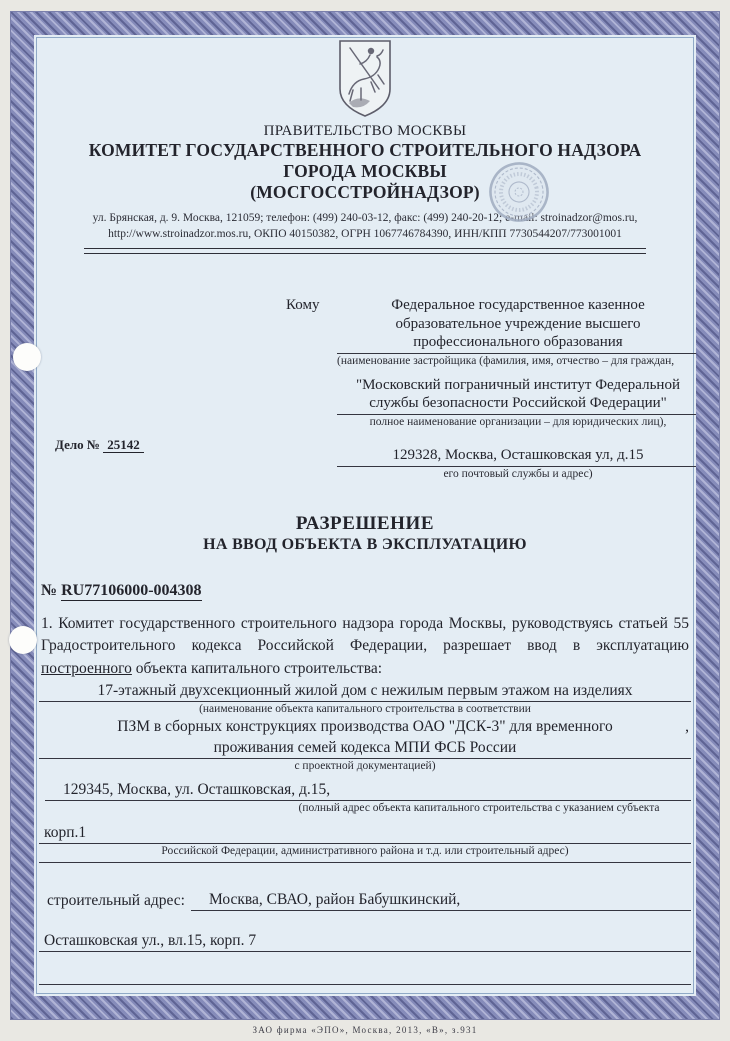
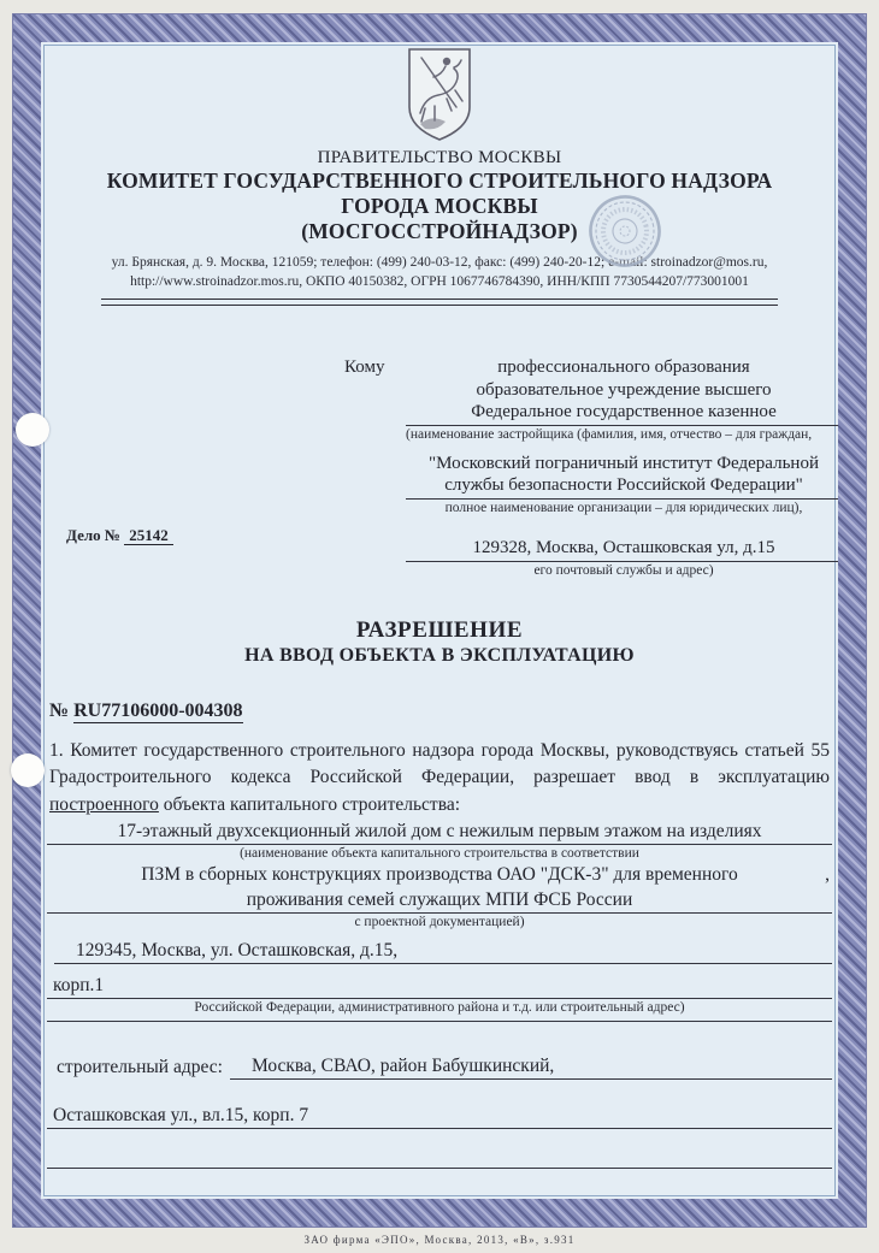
  ПРАВИТЕЛЬСТВО МОСКВЫ
  КОМИТЕТ ГОСУДАРСТВЕННОГО СТРОИТЕЛЬНОГО НАДЗОРА
  ГОРОДА МОСКВЫ
  (МОСГОССТРОЙНАДЗОР)
  ул. Брянская, д. 9. Москва, 121059; телефон: (499) 240-03-12, факс: (499) 240-20-12; e-mail: stroinadzor@mos.ru,
  http://www.stroinadzor.mos.ru, ОКПО 40150382, ОГРН 1067746784390, ИНН/КПП 7730544207/773001001
  Кому
- Федеральное государственное казенное
+ профессионального образования
  образовательное учреждение высшего
- профессионального образования
+ Федеральное государственное казенное
  (наименование застройщика (фамилия, имя, отчество – для граждан,
  "Московский пограничный институт Федеральной
  службы безопасности Российской Федерации"
  полное наименование организации – для юридических лиц),
  129328, Москва, Осташковская ул, д.15
  его почтовый службы и адрес)
  Дело № 25142
  РАЗРЕШЕНИЕ
  НА ВВОД ОБЪЕКТА В ЭКСПЛУАТАЦИЮ
  № RU77106000-004308
  1. Комитет государственного строительного надзора города Москвы, руководствуясь статьей 55 Градостроительного кодекса Российской Федерации, разрешает ввод в эксплуатацию построенного объекта капитального строительства:
  17-этажный двухсекционный жилой дом с нежилым первым этажом на изделиях
  (наименование объекта капитального строительства в соответствии
  ПЗМ в сборных конструкциях производства ОАО "ДСК-3" для временного
  ,
- проживания семей кодекса МПИ ФСБ России
+ проживания семей служащих МПИ ФСБ России
  с проектной документацией)
  129345, Москва, ул. Осташковская, д.15,
- (полный адрес объекта капитального строительства с указанием субъекта
  корп.1
  Российской Федерации, административного района и т.д. или строительный адрес)
  строительный адрес:
  Москва, СВАО, район Бабушкинский,
  Осташковская ул., вл.15, корп. 7
  ЗАО фирма «ЭПО», Москва, 2013, «В», з.931
